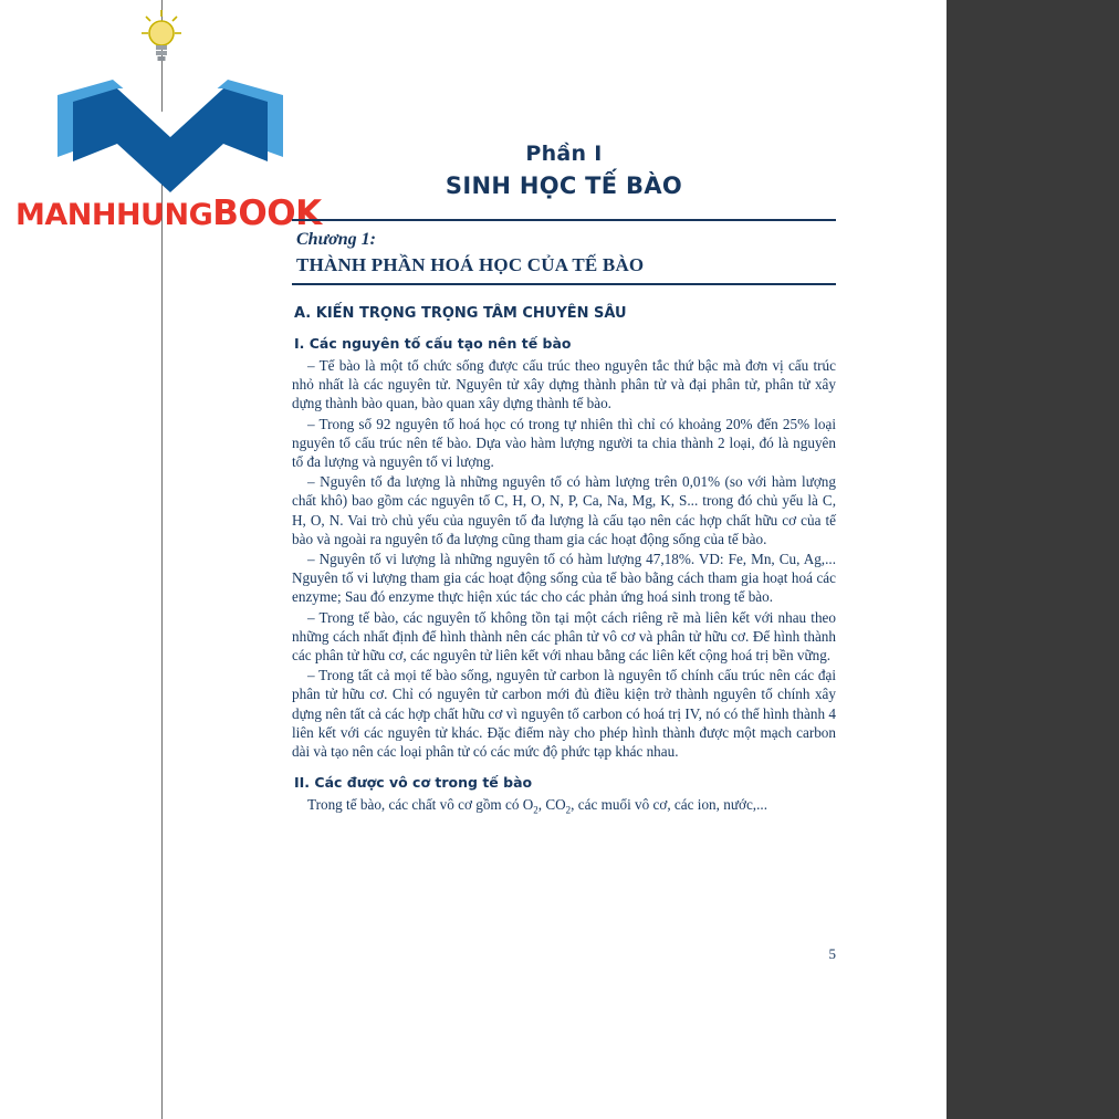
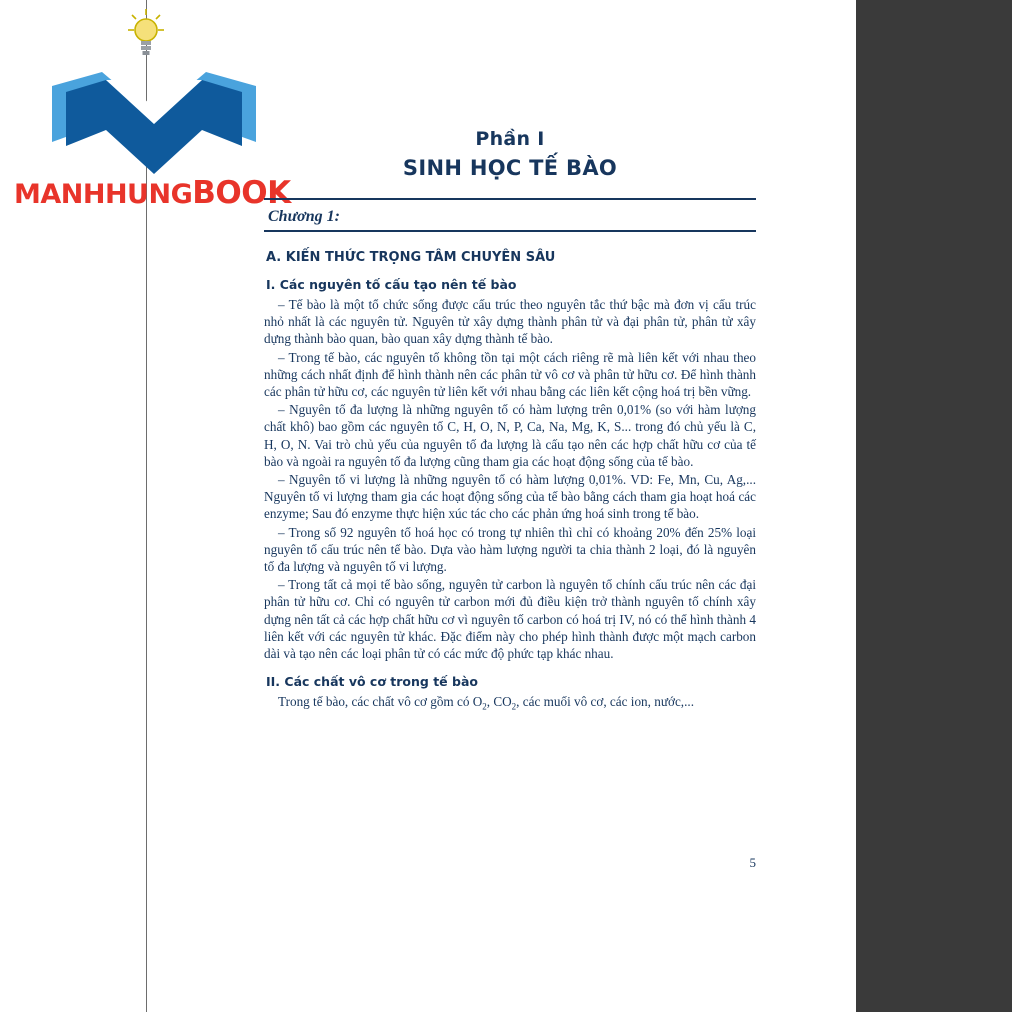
  MANHHUNGBOOK
  Phần I
  SINH HỌC TẾ BÀO
  Chương 1:
- THÀNH PHẦN HOÁ HỌC CỦA TẾ BÀO
- A. KIẾN TRỌNG TRỌNG TÂM CHUYÊN SÂU
+ A. KIẾN THỨC TRỌNG TÂM CHUYÊN SÂU
  I. Các nguyên tố cấu tạo nên tế bào
  – Tế bào là một tổ chức sống được cấu trúc theo nguyên tắc thứ bậc mà đơn vị cấu trúc nhỏ nhất là các nguyên tử. Nguyên tử xây dựng thành phân tử và đại phân tử, phân tử xây dựng thành bào quan, bào quan xây dựng thành tế bào.
- – Trong số 92 nguyên tố hoá học có trong tự nhiên thì chỉ có khoảng 20% đến 25% loại nguyên tố cấu trúc nên tế bào. Dựa vào hàm lượng người ta chia thành 2 loại, đó là nguyên tố đa lượng và nguyên tố vi lượng.
+ – Trong tế bào, các nguyên tố không tồn tại một cách riêng rẽ mà liên kết với nhau theo những cách nhất định để hình thành nên các phân tử vô cơ và phân tử hữu cơ. Để hình thành các phân tử hữu cơ, các nguyên tử liên kết với nhau bằng các liên kết cộng hoá trị bền vững.
  – Nguyên tố đa lượng là những nguyên tố có hàm lượng trên 0,01% (so với hàm lượng chất khô) bao gồm các nguyên tố C, H, O, N, P, Ca, Na, Mg, K, S... trong đó chủ yếu là C, H, O, N. Vai trò chủ yếu của nguyên tố đa lượng là cấu tạo nên các hợp chất hữu cơ của tế bào và ngoài ra nguyên tố đa lượng cũng tham gia các hoạt động sống của tế bào.
- – Nguyên tố vi lượng là những nguyên tố có hàm lượng 47,18%. VD: Fe, Mn, Cu, Ag,... Nguyên tố vi lượng tham gia các hoạt động sống của tế bào bằng cách tham gia hoạt hoá các enzyme; Sau đó enzyme thực hiện xúc tác cho các phản ứng hoá sinh trong tế bào.
+ – Nguyên tố vi lượng là những nguyên tố có hàm lượng 0,01%. VD: Fe, Mn, Cu, Ag,... Nguyên tố vi lượng tham gia các hoạt động sống của tế bào bằng cách tham gia hoạt hoá các enzyme; Sau đó enzyme thực hiện xúc tác cho các phản ứng hoá sinh trong tế bào.
- – Trong tế bào, các nguyên tố không tồn tại một cách riêng rẽ mà liên kết với nhau theo những cách nhất định để hình thành nên các phân tử vô cơ và phân tử hữu cơ. Để hình thành các phân tử hữu cơ, các nguyên tử liên kết với nhau bằng các liên kết cộng hoá trị bền vững.
+ – Trong số 92 nguyên tố hoá học có trong tự nhiên thì chỉ có khoảng 20% đến 25% loại nguyên tố cấu trúc nên tế bào. Dựa vào hàm lượng người ta chia thành 2 loại, đó là nguyên tố đa lượng và nguyên tố vi lượng.
  – Trong tất cả mọi tế bào sống, nguyên tử carbon là nguyên tố chính cấu trúc nên các đại phân tử hữu cơ. Chỉ có nguyên tử carbon mới đủ điều kiện trở thành nguyên tố chính xây dựng nên tất cả các hợp chất hữu cơ vì nguyên tố carbon có hoá trị IV, nó có thể hình thành 4 liên kết với các nguyên tử khác. Đặc điểm này cho phép hình thành được một mạch carbon dài và tạo nên các loại phân tử có các mức độ phức tạp khác nhau.
- II. Các được vô cơ trong tế bào
+ II. Các chất vô cơ trong tế bào
  Trong tế bào, các chất vô cơ gồm có O2, CO2, các muối vô cơ, các ion, nước,...
  5
